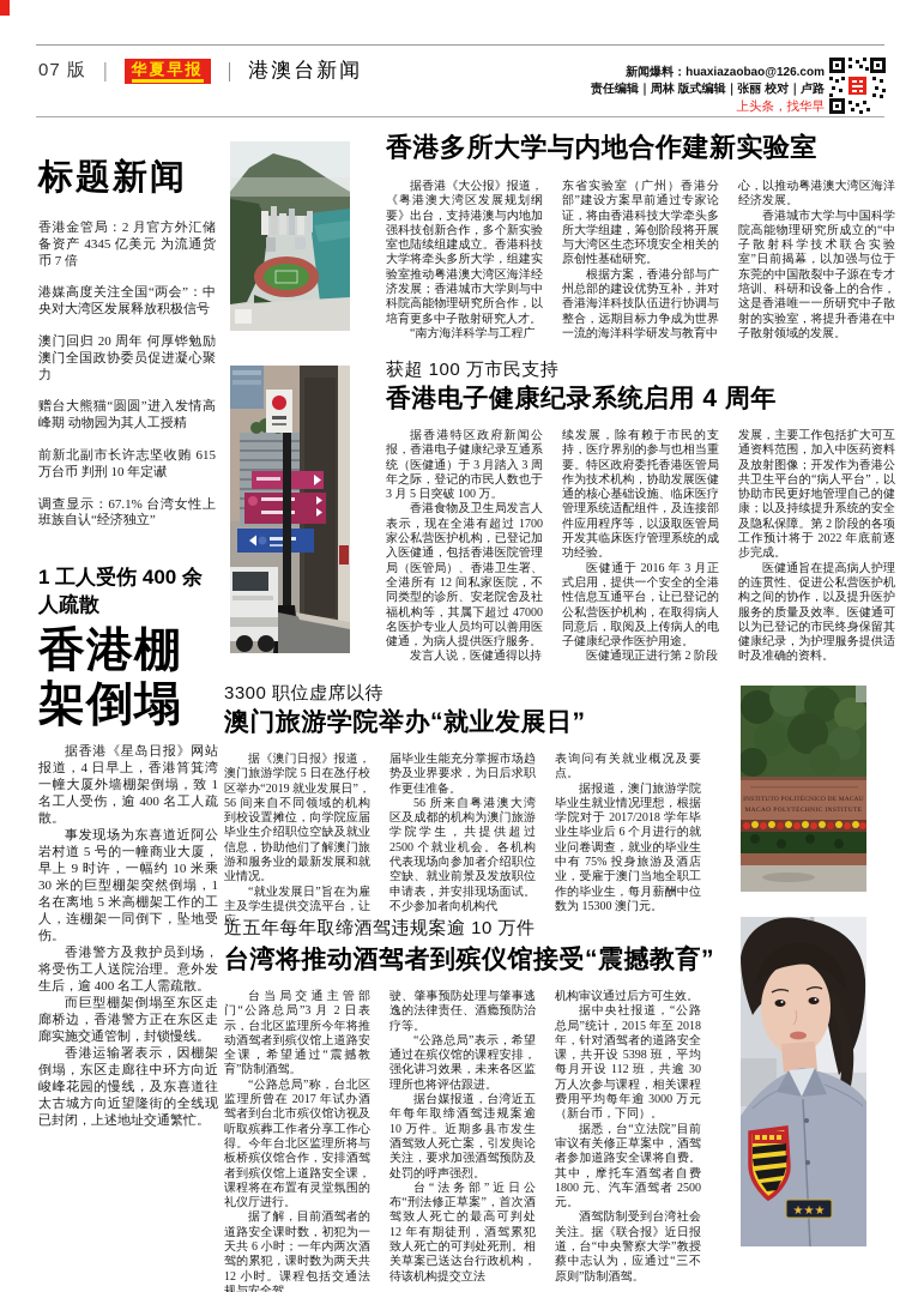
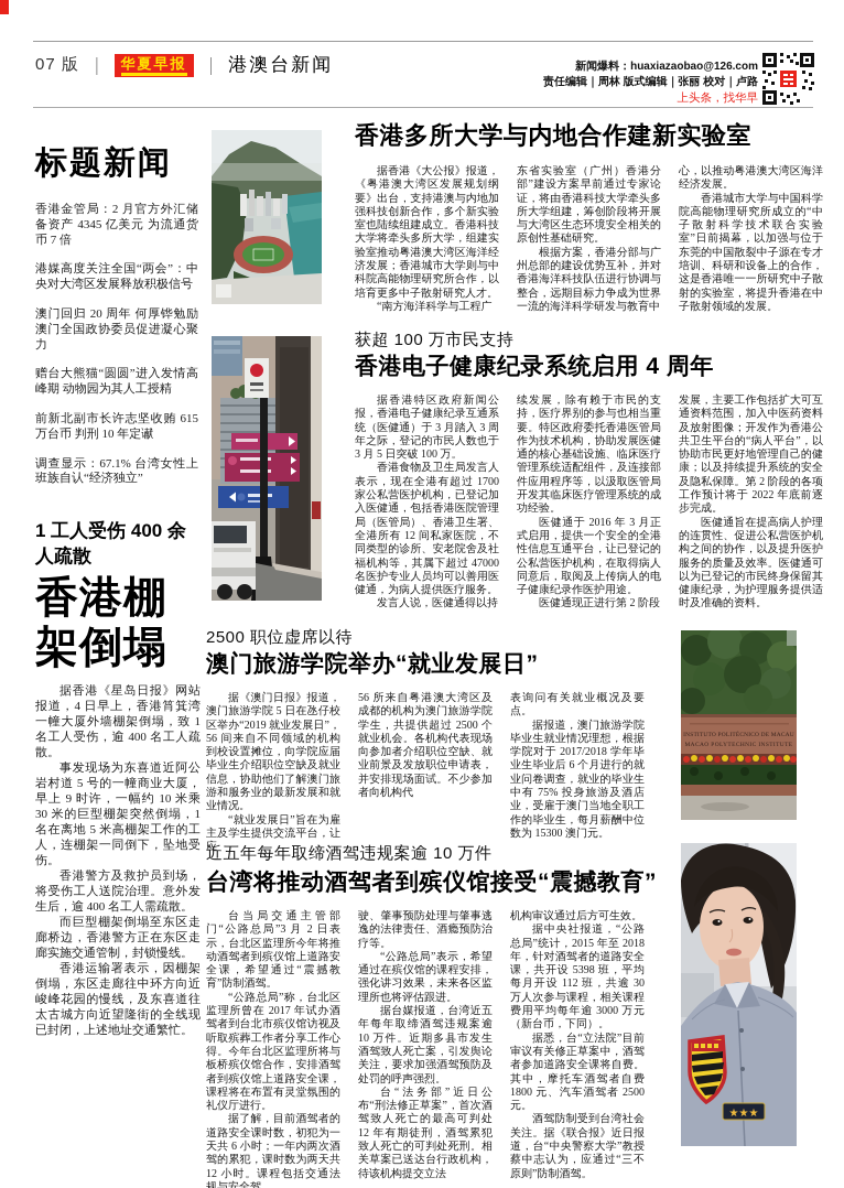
  07 版
  ｜
  华夏早报
  ｜
  港澳台新闻
  新闻爆料：huaxiazaobao@126.com
  责任编辑｜周林 版式编辑｜张丽 校对｜卢路
  上头条，找华早
  标题新闻
  香港金管局：2 月官方外汇储备资产 4345 亿美元 为流通货币 7 倍
  港媒高度关注全国“两会”：中央对大湾区发展释放积极信号
  澳门回归 20 周年 何厚铧勉励澳门全国政协委员促进凝心聚力
  赠台大熊猫“圆圆”进入发情高峰期 动物园为其人工授精
  前新北副市长许志坚收贿 615 万台币 判刑 10 年定谳
  调查显示：67.1% 台湾女性上班族自认“经济独立”
  1 工人受伤 400 余人疏散
  香港棚架倒塌
  据香港《星岛日报》网站报道，4 日早上，香港筲箕湾一幢大厦外墙棚架倒塌，致 1 名工人受伤，逾 400 名工人疏散。
  事发现场为东喜道近阿公岩村道 5 号的一幢商业大厦，早上 9 时许，一幅约 10 米乘 30 米的巨型棚架突然倒塌，1 名在离地 5 米高棚架工作的工人，连棚架一同倒下，坠地受伤。
  香港警方及救护员到场，将受伤工人送院治理。意外发生后，逾 400 名工人需疏散。
  而巨型棚架倒塌至东区走廊桥边，香港警方正在东区走廊实施交通管制，封锁慢线。
  香港运输署表示，因棚架倒塌，东区走廊往中环方向近峻峰花园的慢线，及东喜道往太古城方向近望隆街的全线现已封闭，上述地址交通繁忙。
  香港多所大学与内地合作建新实验室
  据香港《大公报》报道，《粤港澳大湾区发展规划纲要》出台，支持港澳与内地加强科技创新合作，多个新实验室也陆续组建成立。香港科技大学将牵头多所大学，组建实验室推动粤港澳大湾区海洋经济发展；香港城市大学则与中科院高能物理研究所合作，以培育更多中子散射研究人才。
  “南方海洋科学与工程广
  东省实验室（广州）香港分部”建设方案早前通过专家论证，将由香港科技大学牵头多所大学组建，筹创阶段将开展与大湾区生态环境安全相关的原创性基础研究。
  根据方案，香港分部与广州总部的建设优势互补，并对香港海洋科技队伍进行协调与整合，远期目标力争成为世界一流的海洋科学研发与教育中
  心，以推动粤港澳大湾区海洋经济发展。
  香港城市大学与中国科学院高能物理研究所成立的“中子散射科学技术联合实验室”日前揭幕，以加强与位于东莞的中国散裂中子源在专才培训、科研和设备上的合作，这是香港唯一一所研究中子散射的实验室，将提升香港在中子散射领域的发展。
  获超 100 万市民支持
  香港电子健康纪录系统启用 4 周年
  据香港特区政府新闻公报，香港电子健康纪录互通系统（医健通）于 3 月踏入 3 周年之际，登记的市民人数也于 3 月 5 日突破 100 万。
  香港食物及卫生局发言人表示，现在全港有超过 1700 家公私营医护机构，已登记加入医健通，包括香港医院管理局（医管局）、香港卫生署、全港所有 12 间私家医院，不同类型的诊所、安老院舍及社福机构等，其属下超过 47000 名医护专业人员均可以善用医健通，为病人提供医疗服务。
  发言人说，医健通得以持
  续发展，除有赖于市民的支持，医疗界别的参与也相当重要。特区政府委托香港医管局作为技术机构，协助发展医健通的核心基础设施、临床医疗管理系统适配组件，及连接部件应用程序等，以汲取医管局开发其临床医疗管理系统的成功经验。
  医健通于 2016 年 3 月正式启用，提供一个安全的全港性信息互通平台，让已登记的公私营医护机构，在取得病人同意后，取阅及上传病人的电子健康纪录作医护用途。
  医健通现正进行第 2 阶段
  发展，主要工作包括扩大可互通资料范围，加入中医药资料及放射图像；开发作为香港公共卫生平台的“病人平台”，以协助市民更好地管理自己的健康；以及持续提升系统的安全及隐私保障。第 2 阶段的各项工作预计将于 2022 年底前逐步完成。
  医健通旨在提高病人护理的连贯性、促进公私营医护机构之间的协作，以及提升医护服务的质量及效率。医健通可以为已登记的市民终身保留其健康纪录，为护理服务提供适时及准确的资料。
- 3300 职位虚席以待
+ 2500 职位虚席以待
  澳门旅游学院举办“就业发展日”
  据《澳门日报》报道，澳门旅游学院 5 日在氹仔校区举办“2019 就业发展日”，56 间来自不同领域的机构到校设置摊位，向学院应届毕业生介绍职位空缺及就业信息，协助他们了解澳门旅游和服务业的最新发展和就业情况。
  “就业发展日”旨在为雇主及学生提供交流平台，让应
- 届毕业生能充分掌握市场趋势及业界要求，为日后求职作更佳准备。
  56 所来自粤港澳大湾区及成都的机构为澳门旅游学院学生，共提供超过 2500 个就业机会。各机构代表现场向参加者介绍职位空缺、就业前景及发放职位申请表，并安排现场面试。不少参加者向机构代
  表询问有关就业概况及要点。
  据报道，澳门旅游学院毕业生就业情况理想，根据学院对于 2017/2018 学年毕业生毕业后 6 个月进行的就业问卷调查，就业的毕业生中有 75% 投身旅游及酒店业，受雇于澳门当地全职工作的毕业生，每月薪酬中位数为 15300 澳门元。
  近五年每年取缔酒驾违规案逾 10 万件
  台湾将推动酒驾者到殡仪馆接受“震撼教育”
  台当局交通主管部门“公路总局”3 月 2 日表示，台北区监理所今年将推动酒驾者到殡仪馆上道路安全课，希望通过“震撼教育”防制酒驾。
  “公路总局”称，台北区监理所曾在 2017 年试办酒驾者到台北市殡仪馆访视及听取殡葬工作者分享工作心得。今年台北区监理所将与板桥殡仪馆合作，安排酒驾者到殡仪馆上道路安全课，课程将在布置有灵堂氛围的礼仪厅进行。
  据了解，目前酒驾者的道路安全课时数，初犯为一天共 6 小时；一年内两次酒驾的累犯，课时数为两天共 12 小时。课程包括交通法规与安全驾
  驶、肇事预防处理与肇事逃逸的法律责任、酒瘾预防治疗等。
  “公路总局”表示，希望通过在殡仪馆的课程安排，强化讲习效果，未来各区监理所也将评估跟进。
  据台媒报道，台湾近五年每年取缔酒驾违规案逾 10 万件。近期多县市发生酒驾致人死亡案，引发舆论关注，要求加强酒驾预防及处罚的呼声强烈。
  台“法务部”近日公布“刑法修正草案”，首次酒驾致人死亡的最高可判处 12 年有期徒刑，酒驾累犯致人死亡的可判处死刑。相关草案已送达台行政机构，待该机构提交立法
  机构审议通过后方可生效。
  据中央社报道，“公路总局”统计，2015 年至 2018 年，针对酒驾者的道路安全课，共开设 5398 班，平均每月开设 112 班，共逾 30 万人次参与课程，相关课程费用平均每年逾 3000 万元（新台币，下同）。
  据悉，台“立法院”目前审议有关修正草案中，酒驾者参加道路安全课将自费。其中，摩托车酒驾者自费 1800 元、汽车酒驾者 2500 元。
  酒驾防制受到台湾社会关注。据《联合报》近日报道，台“中央警察大学”教授蔡中志认为，应通过“三不原则”防制酒驾。
  ★★★
